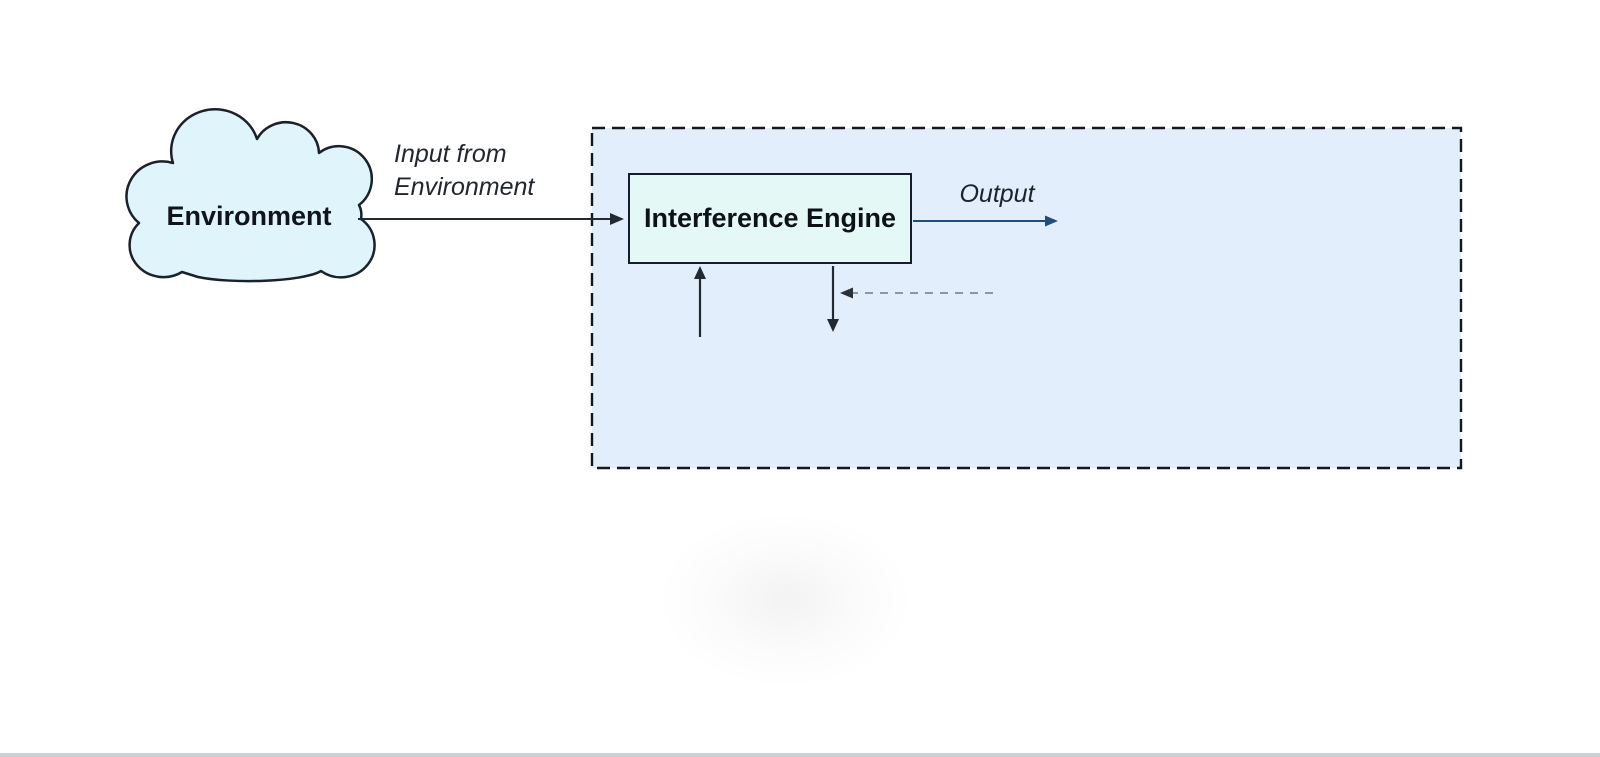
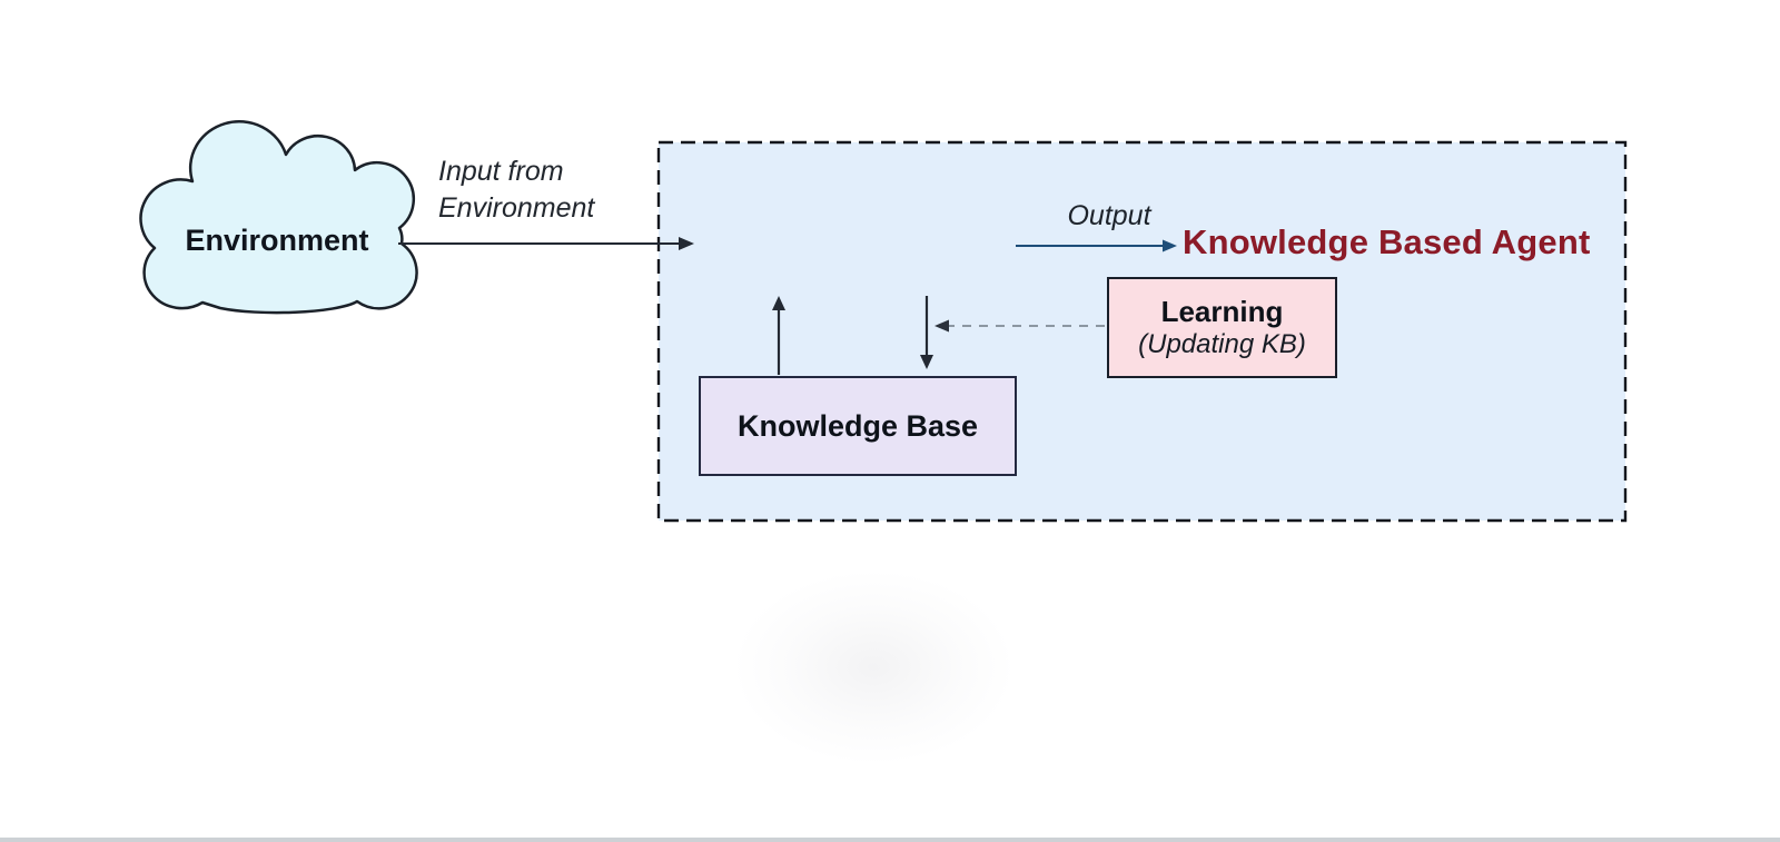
  Environment
  Input from
  Environment
- Interference Engine
  Output
+ Knowledge Based Agent
+ Learning
+ (Updating KB)
+ Knowledge Base
